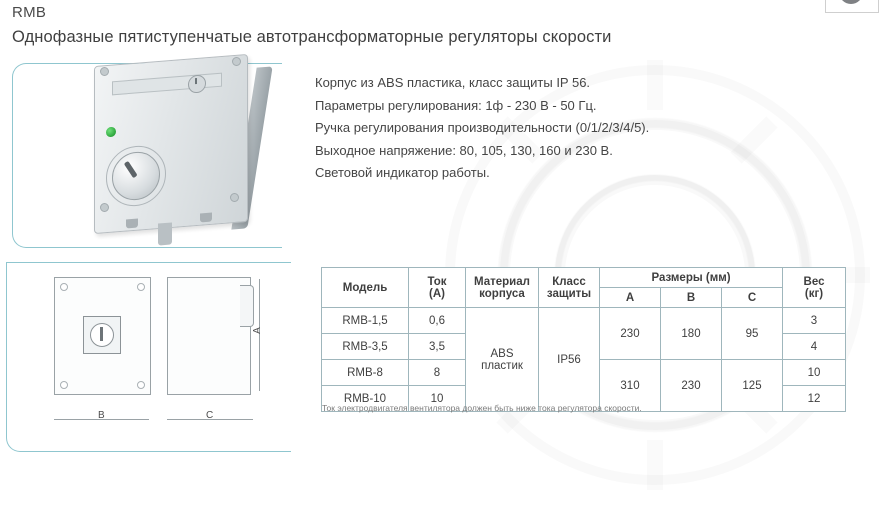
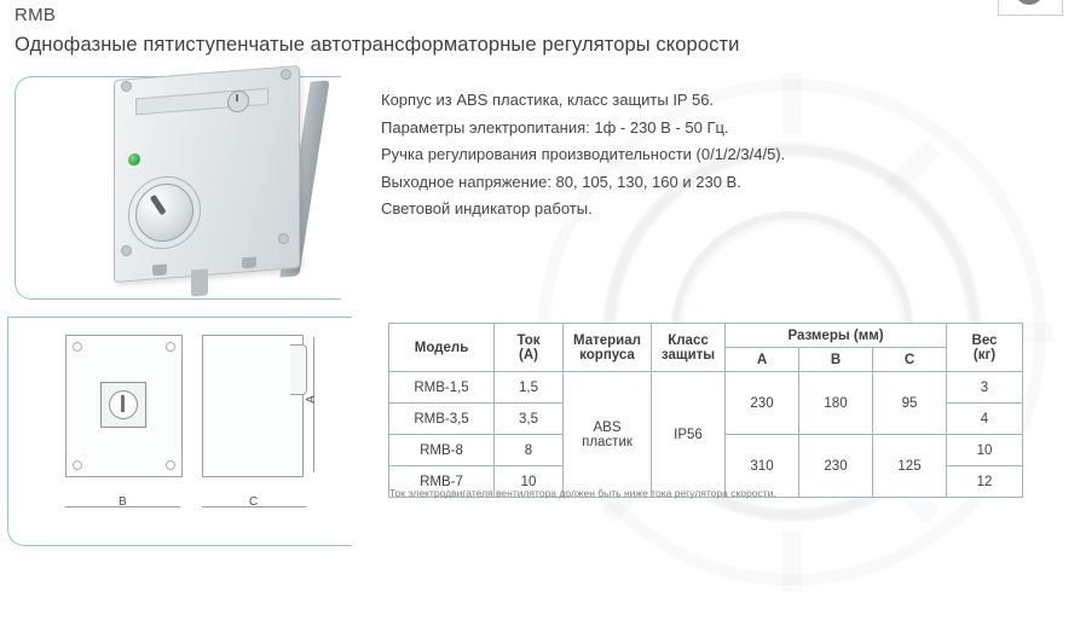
  RMB
  Однофазные пятиступенчатые автотрансформаторные регуляторы скорости
  Корпус из ABS пластика, класс защиты IP 56.
- Параметры регулирования: 1ф - 230 В - 50 Гц.
+ Параметры электропитания: 1ф - 230 В - 50 Гц.
  Ручка регулирования производительности (0/1/2/3/4/5).
  Выходное напряжение: 80, 105, 130, 160 и 230 В.
  Световой индикатор работы.
  B
  C
  Модель	Ток (А)	Материал корпуса	Класс защиты	Размеры (мм)	Вес (кг)
  A	B	C
- RMB-1,5	0,6	ABS пластик	IP56	230	180	95	3
+ RMB-1,5	1,5	ABS пластик	IP56	230	180	95	3
  RMB-3,5	3,5	4
  RMB-8	8	310	230	125	10
- RMB-10	10	12
+ RMB-7	10	12
  Ток электродвигателя вентилятора должен быть ниже тока регулятора скорости.
